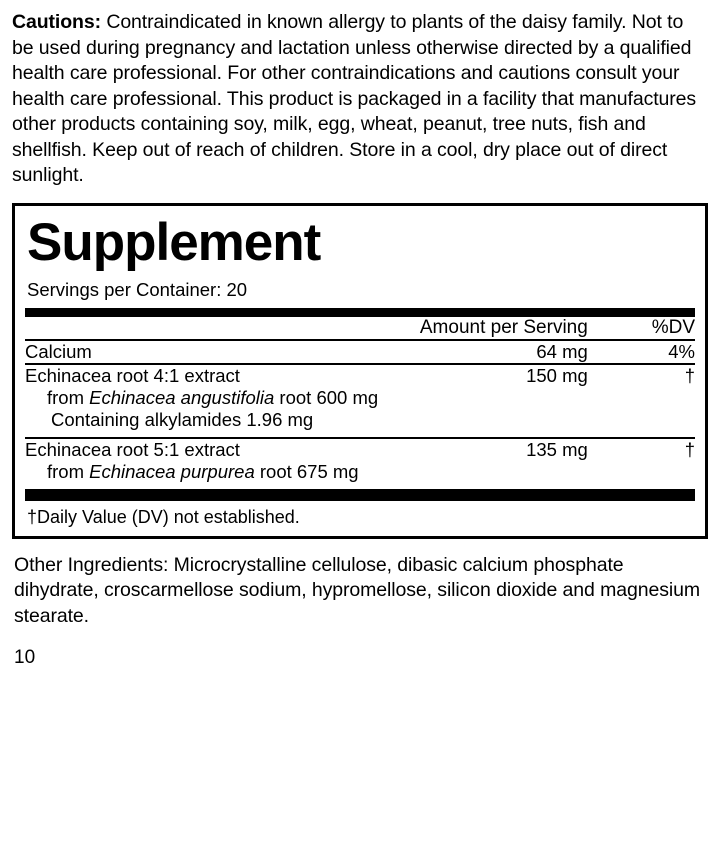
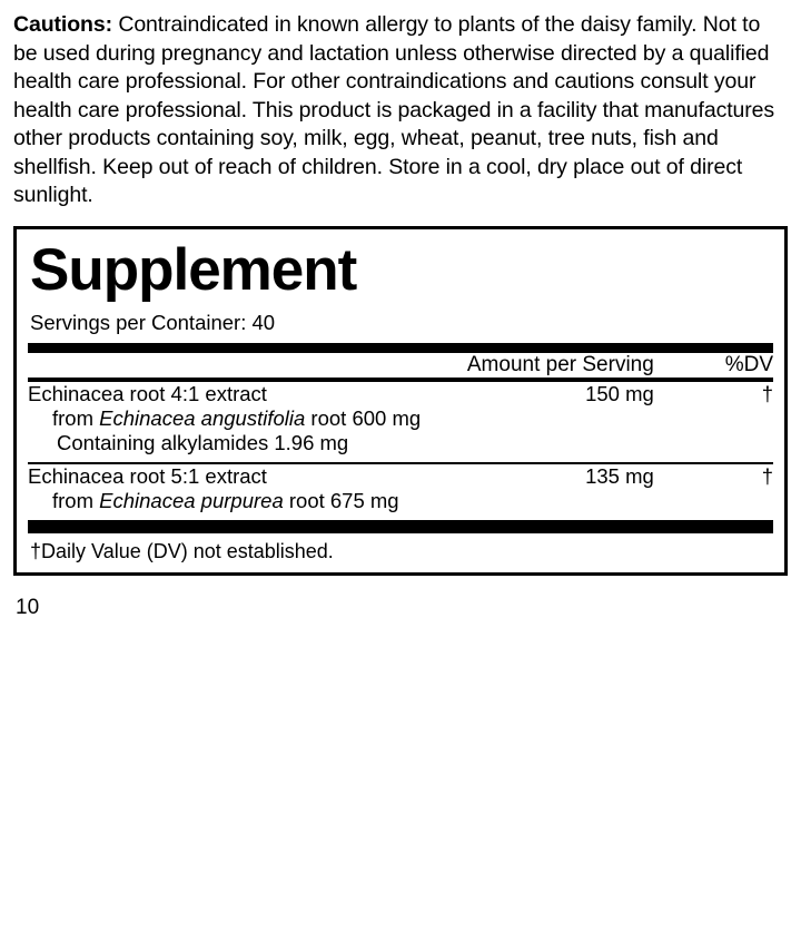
  Cautions: Contraindicated in known allergy to plants of the daisy family. Not to be used during pregnancy and lactation unless otherwise directed by a qualified health care professional. For other contraindications and cautions consult your health care professional. This product is packaged in a facility that manufactures other products containing soy, milk, egg, wheat, peanut, tree nuts, fish and shellfish. Keep out of reach of children. Store in a cool, dry place out of direct sunlight.
  Supplement
- Servings per Container: 20
+ Servings per Container: 40
  	Amount per Serving	%DV
- Calcium	64 mg	4%
  Echinacea root 4:1 extract	150 mg	†
  from Echinacea angustifolia root 600 mg
  Containing alkylamides 1.96 mg
  Echinacea root 5:1 extract	135 mg	†
  from Echinacea purpurea root 675 mg
  †Daily Value (DV) not established.
- Other Ingredients: Microcrystalline cellulose, dibasic calcium phosphate dihydrate, croscarmellose sodium, hypromellose, silicon dioxide and magnesium stearate.
  10
